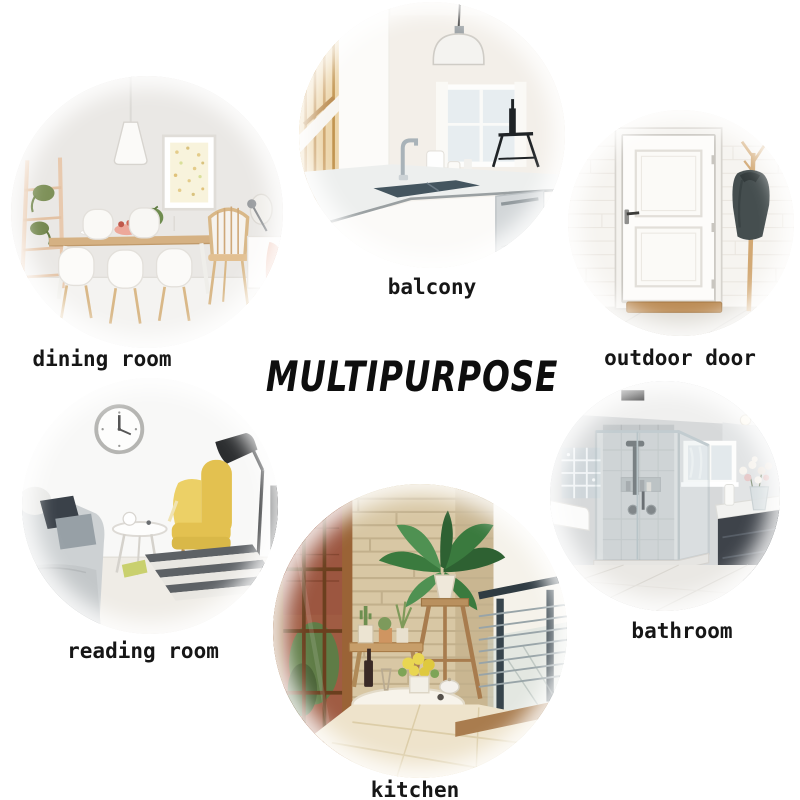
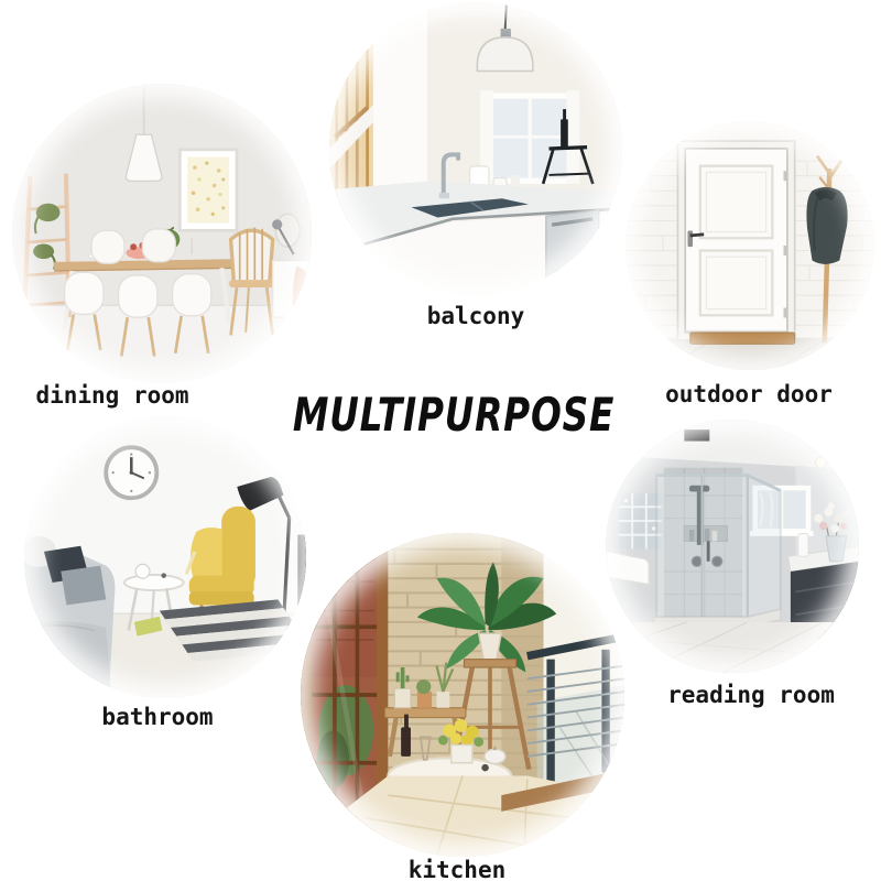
  dining room
  balcony
  outdoor door
- reading room
+ bathroom
  kitchen
- bathroom
+ reading room
  MULTIPURPOSE
